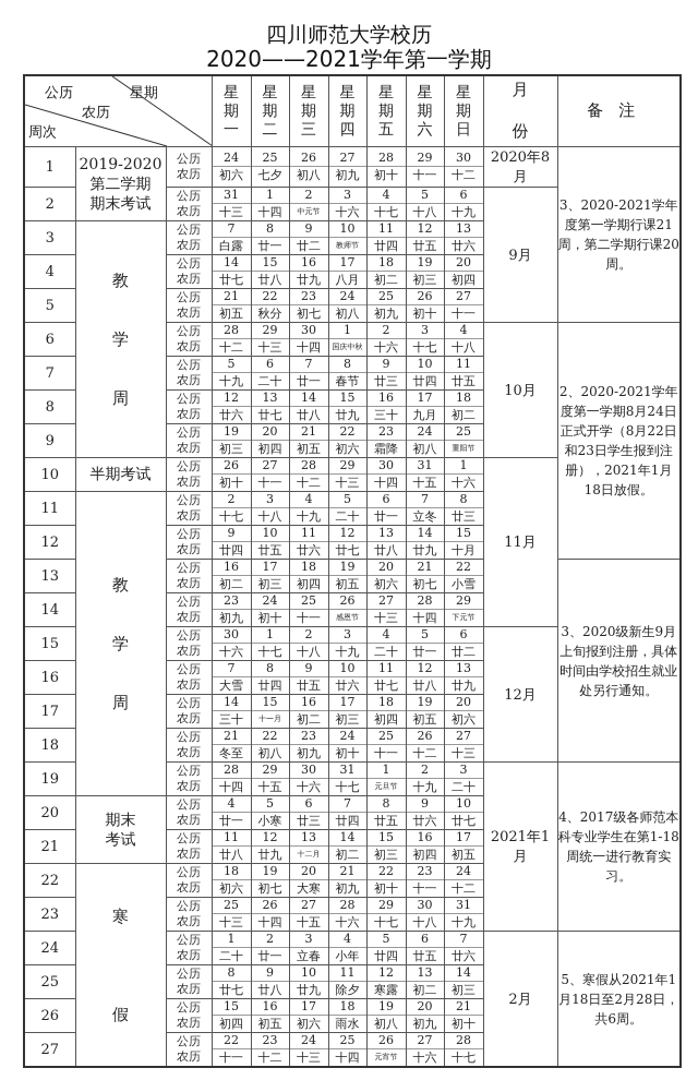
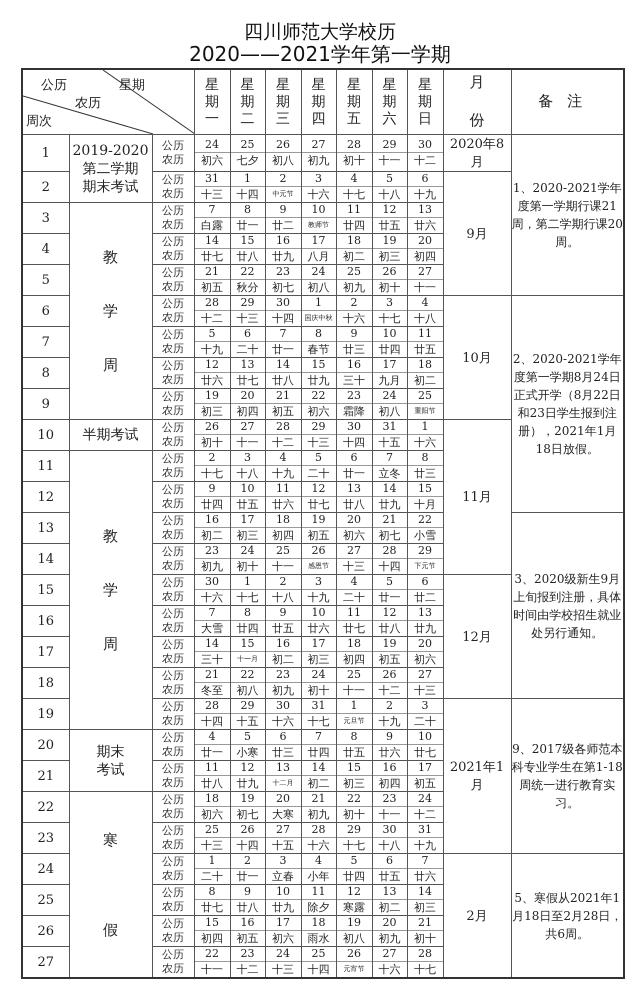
  四川师范大学校历
  2020——2021学年第一学期
  公历 星期 农历 周次	星 期 一	星 期 二	星 期 三	星 期 四	星 期 五	星 期 六	星 期 日	月 份	备注
- 1	2019-2020 第二学期 期末考试	公历农历	24初六	25七夕	26初八	27初九	28初十	29十一	30十二	2020年8月	3、2020-2021学年度第一学期行课21周，第二学期行课20周。
+ 1	2019-2020 第二学期 期末考试	公历农历	24初六	25七夕	26初八	27初九	28初十	29十一	30十二	2020年8月	1、2020-2021学年度第一学期行课21周，第二学期行课20周。
  2	公历农历	31十三	1十四	2中元节	3十六	4十七	5十八	6十九	9月
  3	教 学 周	公历农历	7白露	8廿一	9廿二	10教师节	11廿四	12廿五	13廿六
  4	公历农历	14廿七	15廿八	16廿九	17八月	18初二	19初三	20初四
  5	公历农历	21初五	22秋分	23初七	24初八	25初九	26初十	27十一
  6	公历农历	28十二	29十三	30十四	1国庆中秋	2十六	3十七	4十八	10月	2、2020-2021学年度第一学期8月24日正式开学（8月22日和23日学生报到注册），2021年1月18日放假。
  7	公历农历	5十九	6二十	7廿一	8春节	9廿三	10廿四	11廿五
  8	公历农历	12廿六	13廿七	14廿八	15廿九	16三十	17九月	18初二
  9	公历农历	19初三	20初四	21初五	22初六	23霜降	24初八	25重阳节
  10	半期考试	公历农历	26初十	27十一	28十二	29十三	30十四	31十五	1十六	11月
  11	教 学 周	公历农历	2十七	3十八	4十九	5二十	6廿一	7立冬	8廿三
  12	公历农历	9廿四	10廿五	11廿六	12廿七	13廿八	14廿九	15十月
  13	公历农历	16初二	17初三	18初四	19初五	20初六	21初七	22小雪	3、2020级新生9月上旬报到注册，具体时间由学校招生就业处另行通知。
  14	公历农历	23初九	24初十	25十一	26感恩节	27十三	28十四	29下元节
  15	公历农历	30十六	1十七	2十八	3十九	4二十	5廿一	6廿二	12月
  16	公历农历	7大雪	8廿四	9廿五	10廿六	11廿七	12廿八	13廿九
  17	公历农历	14三十	15十一月	16初二	17初三	18初四	19初五	20初六
  18	公历农历	21冬至	22初八	23初九	24初十	25十一	26十二	27十三
- 19	公历农历	28十四	29十五	30十六	31十七	1元旦节	2十九	3二十	2021年1月	4、2017级各师范本科专业学生在第1-18周统一进行教育实习。
+ 19	公历农历	28十四	29十五	30十六	31十七	1元旦节	2十九	3二十	2021年1月	9、2017级各师范本科专业学生在第1-18周统一进行教育实习。
  20	期末 考试	公历农历	4廿一	5小寒	6廿三	7廿四	8廿五	9廿六	10廿七
  21	公历农历	11廿八	12廿九	13十二月	14初二	15初三	16初四	17初五
  22	寒 假	公历农历	18初六	19初七	20大寒	21初九	22初十	23十一	24十二
  23	公历农历	25十三	26十四	27十五	28十六	29十七	30十八	31十九
  24	公历农历	1二十	2廿一	3立春	4小年	5廿四	6廿五	7廿六	2月	5、寒假从2021年1月18日至2月28日，共6周。
  25	公历农历	8廿七	9廿八	10廿九	11除夕	12寒露	13初二	14初三
  26	公历农历	15初四	16初五	17初六	18雨水	19初八	20初九	21初十
  27	公历农历	22十一	23十二	24十三	25十四	26元宵节	27十六	28十七
